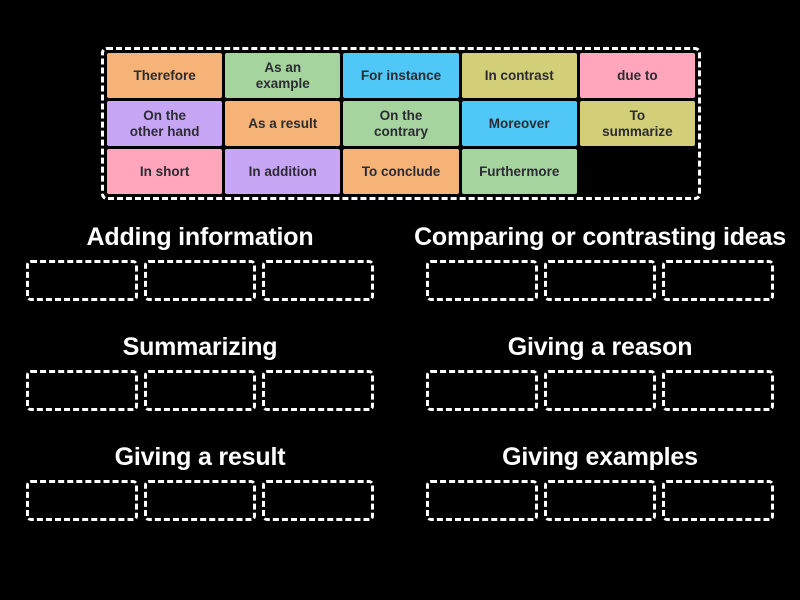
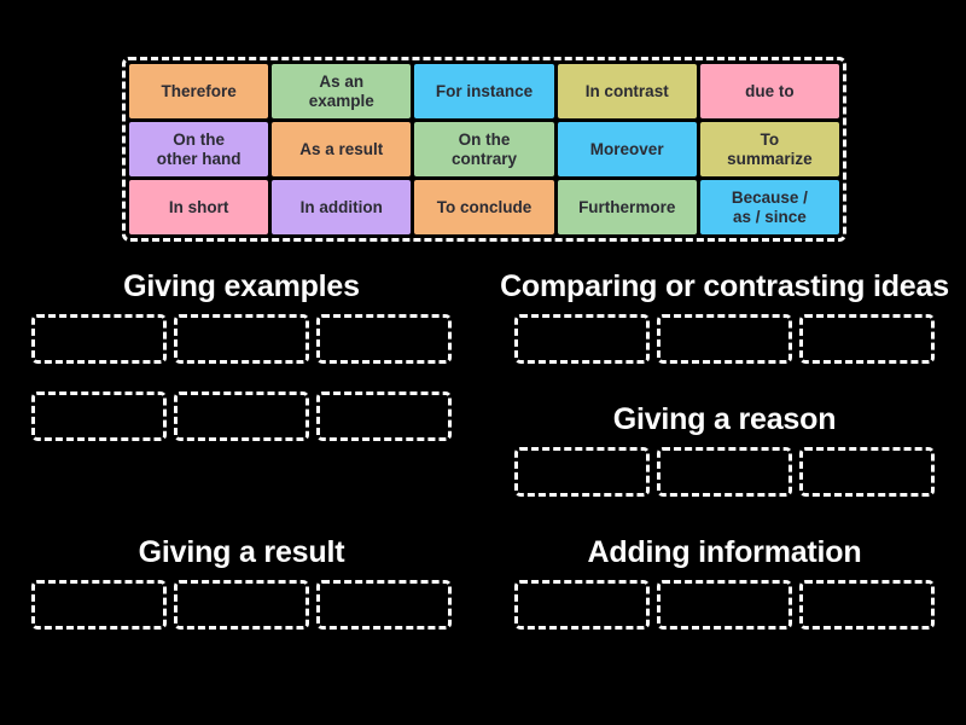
  Therefore
  As an
  example
  For instance
  In contrast
  due to
  On the
  other hand
  As a result
  On the
  contrary
  Moreover
  To
  summarize
  In short
  In addition
  To conclude
  Furthermore
+ Because /
+ as / since
- Adding information
+ Giving examples
  Comparing or contrasting ideas
- Summarizing
  Giving a reason
  Giving a result
- Giving examples
+ Adding information
